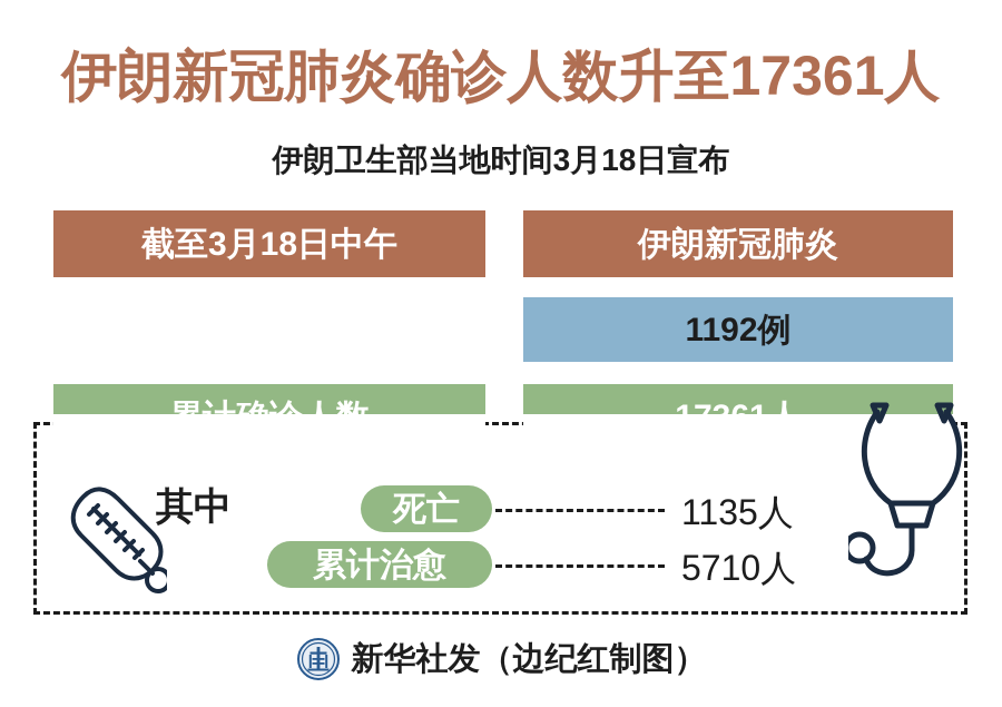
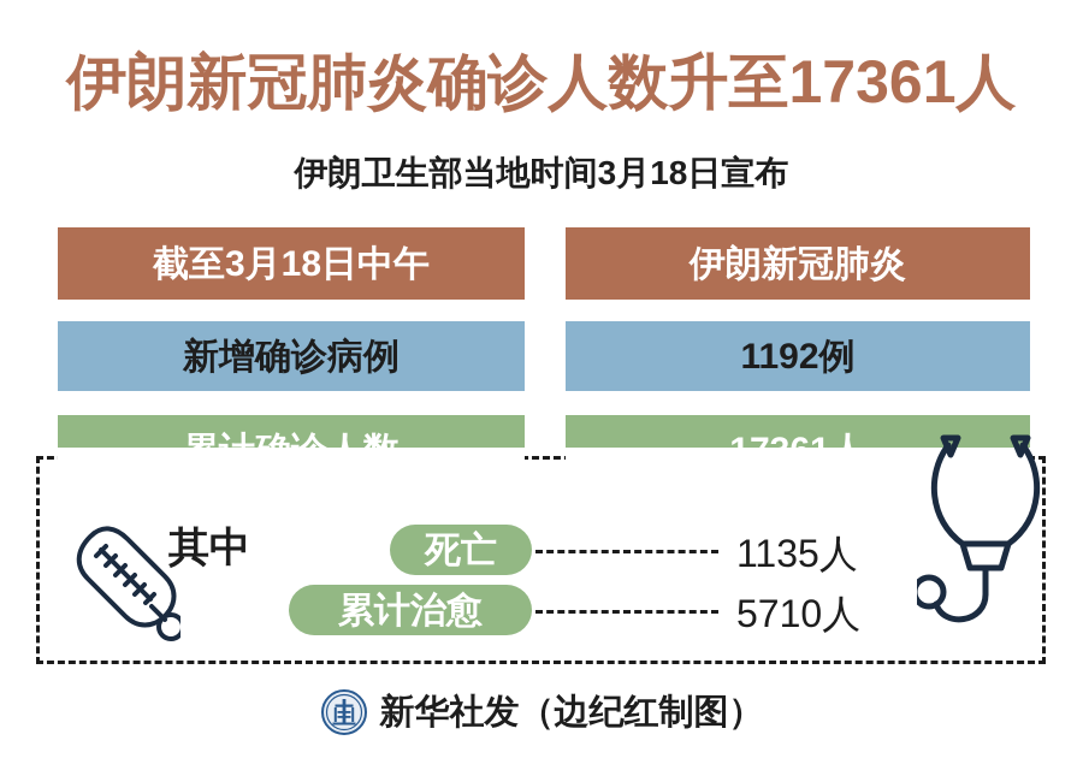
  伊朗新冠肺炎确诊人数升至17361人
  伊朗卫生部当地时间3月18日宣布
  截至3月18日中午
+ 新增确诊病例
  伊朗新冠肺炎
  1192例
  其中
  死亡
  累计治愈
  1135人
  5710人
  新华社发（边纪红制图）
